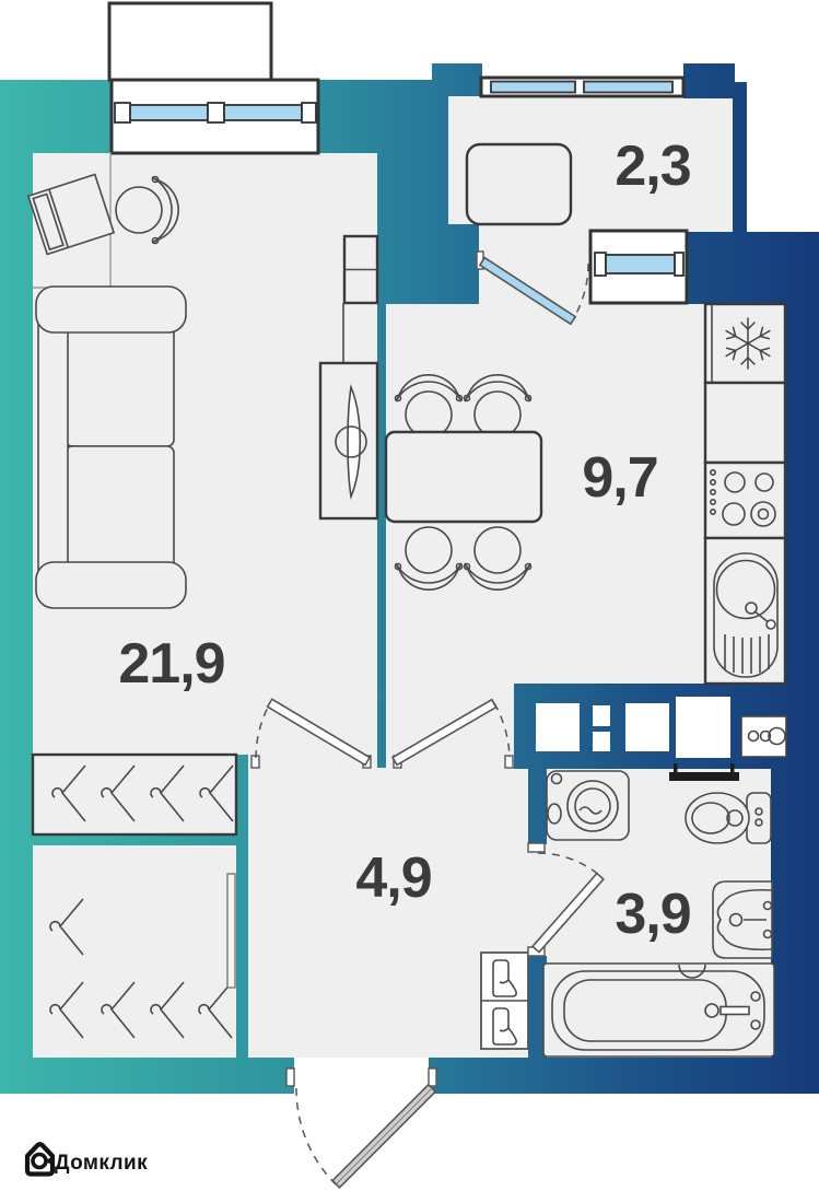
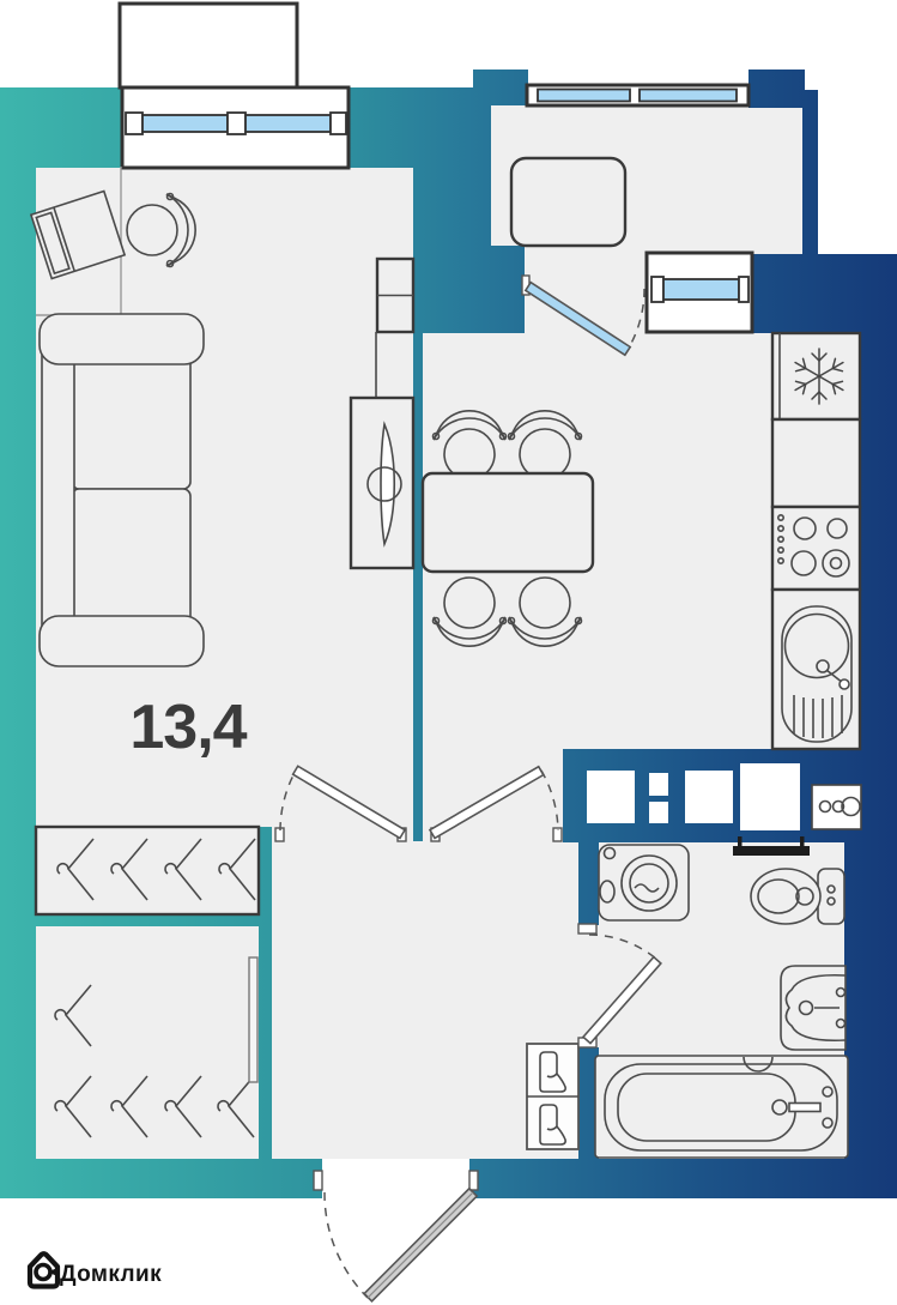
- 21,9
+ 13,4
- 9,7
- 2,3
- 4,9
- 3,9
  Домклик
